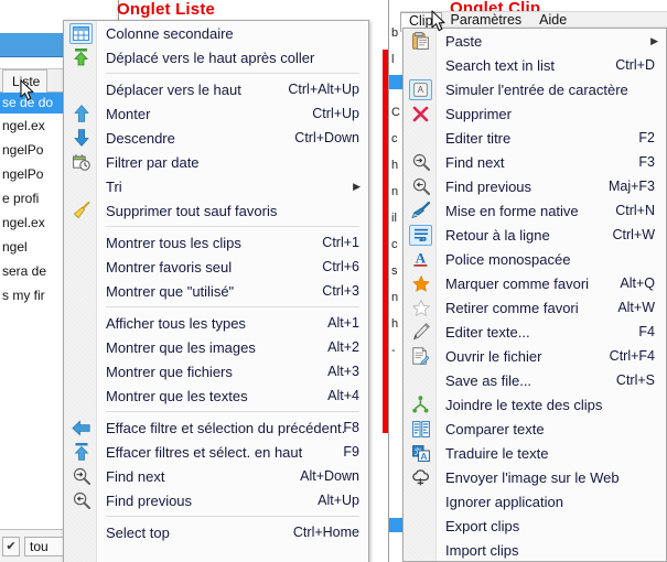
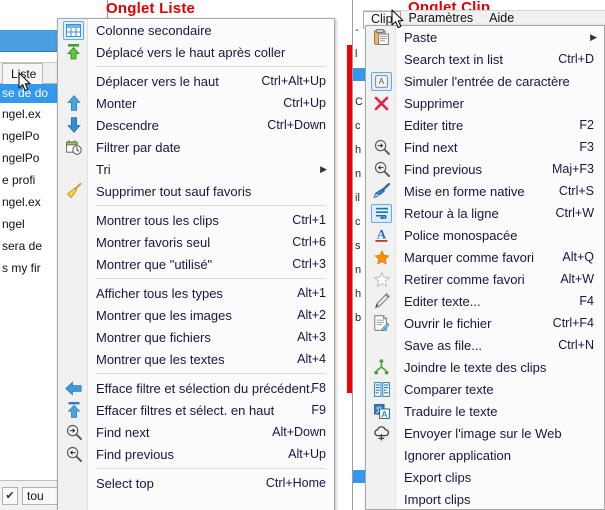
  Lste
  se de do
  ngel.ex
  ngelPo
  ngelPo
  e profi
  ngel.ex
  ngel
  sera de
  s my fir
  ✔
  tou
- b
+ -
  l
  C
  c
  h
  n
  il
  c
  s
  n
  h
- -
+ b
  Onglet Liste
  Onglet Clip
  Clip
  Paramètres
  Aide
  Colonne secondaire
  Déplacé vers le haut après coller
  Déplacer vers le haut
  Ctrl+Alt+Up
  Monter
  Ctrl+Up
  Descendre
  Ctrl+Down
  Filtrer par date
  Tri
  ▶
  Supprimer tout sauf favoris
  Montrer tous les clips
  Ctrl+1
  Montrer favoris seul
  Ctrl+6
  Montrer que "utilisé"
  Ctrl+3
  Afficher tous les types
  Alt+1
  Montrer que les images
  Alt+2
  Montrer que fichiers
  Alt+3
  Montrer que les textes
  Alt+4
  Efface filtre et sélection du précédent.
  F8
  Effacer filtres et sélect. en haut
  F9
  Find next
  Alt+Down
  Find previous
  Alt+Up
  Select top
  Ctrl+Home
  Paste
  ▶
  Search text in list
  Ctrl+D
  A
  Simuler l'entrée de caractère
  Supprimer
  Editer titre
  F2
  Find next
  F3
  Find previous
  Maj+F3
  Mise en forme native
- Ctrl+N
+ Ctrl+S
  Retour à la ligne
  Ctrl+W
  A
  Police monospacée
  Marquer comme favori
  Alt+Q
  Retirer comme favori
  Alt+W
  Editer texte...
  F4
  Ouvrir le fichier
  Ctrl+F4
  Save as file...
- Ctrl+S
+ Ctrl+N
  Joindre le texte des clips
  Comparer texte
  A
  Traduire le texte
  Envoyer l'image sur le Web
  Ignorer application
  Export clips
  Import clips
